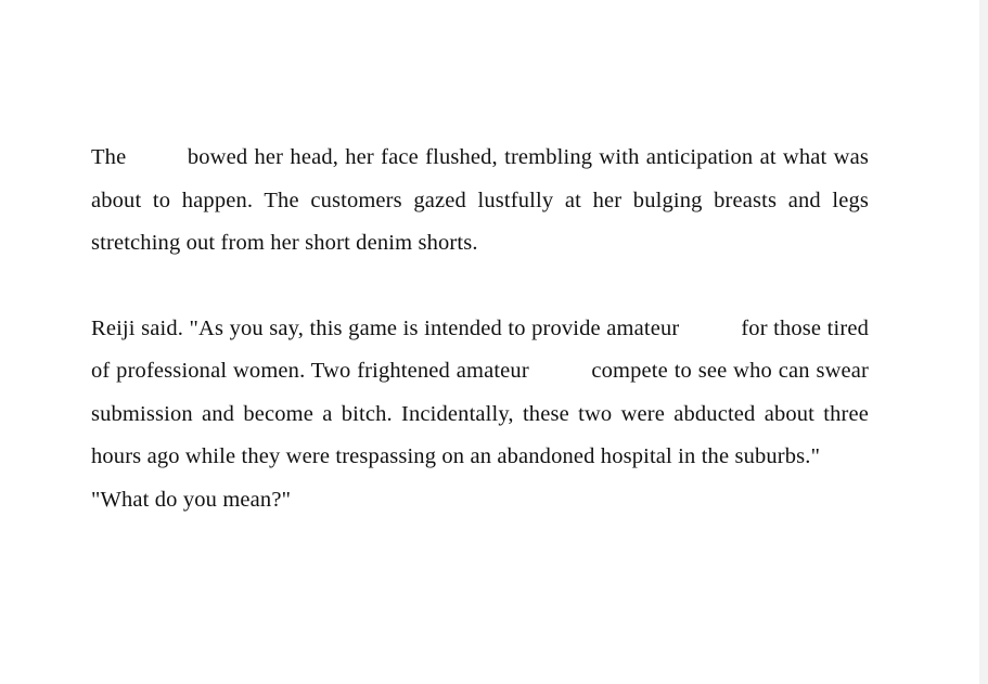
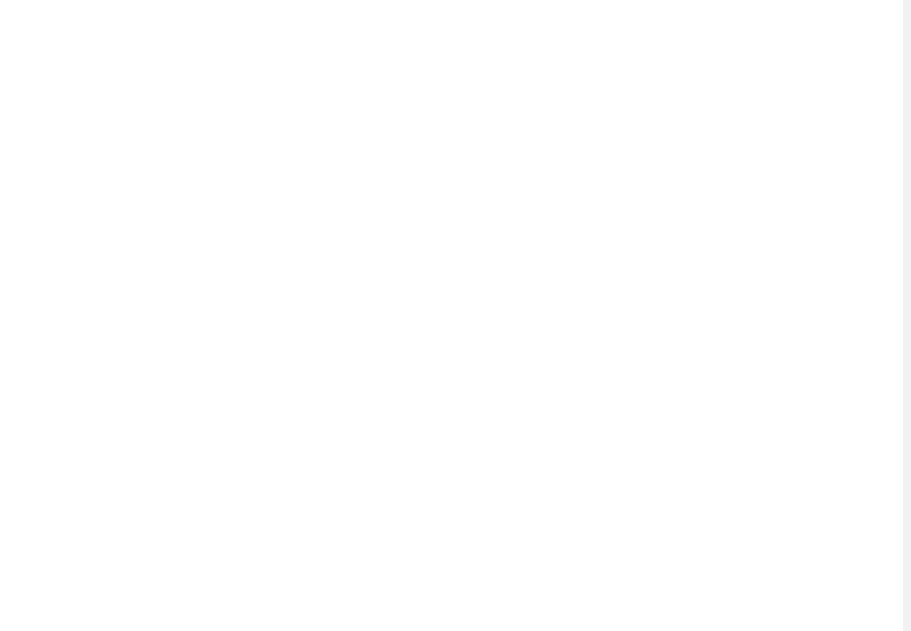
- The bowed her head, her face flushed, trembling with anticipation at what was about to happen. The customers gazed lustfully at her bulging breasts and legs stretching out from her short denim shorts.
- Reiji said. "As you say, this game is intended to provide amateur for those tired of professional women. Two frightened amateur compete to see who can swear submission and become a bitch. Incidentally, these two were abducted about three hours ago while they were trespassing on an abandoned hospital in the suburbs."
- "What do you mean?"
